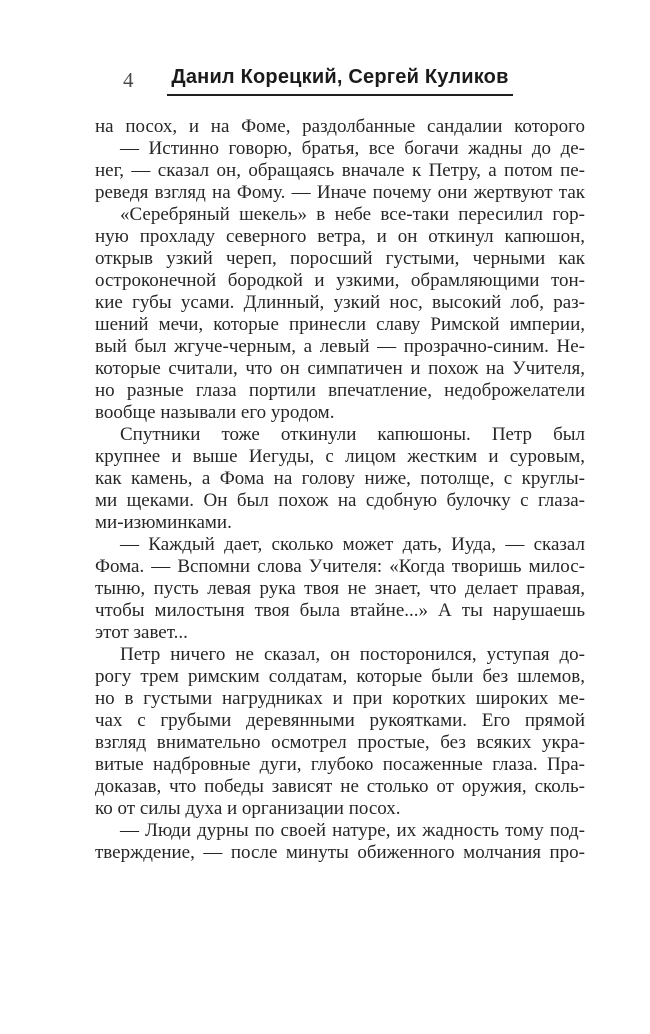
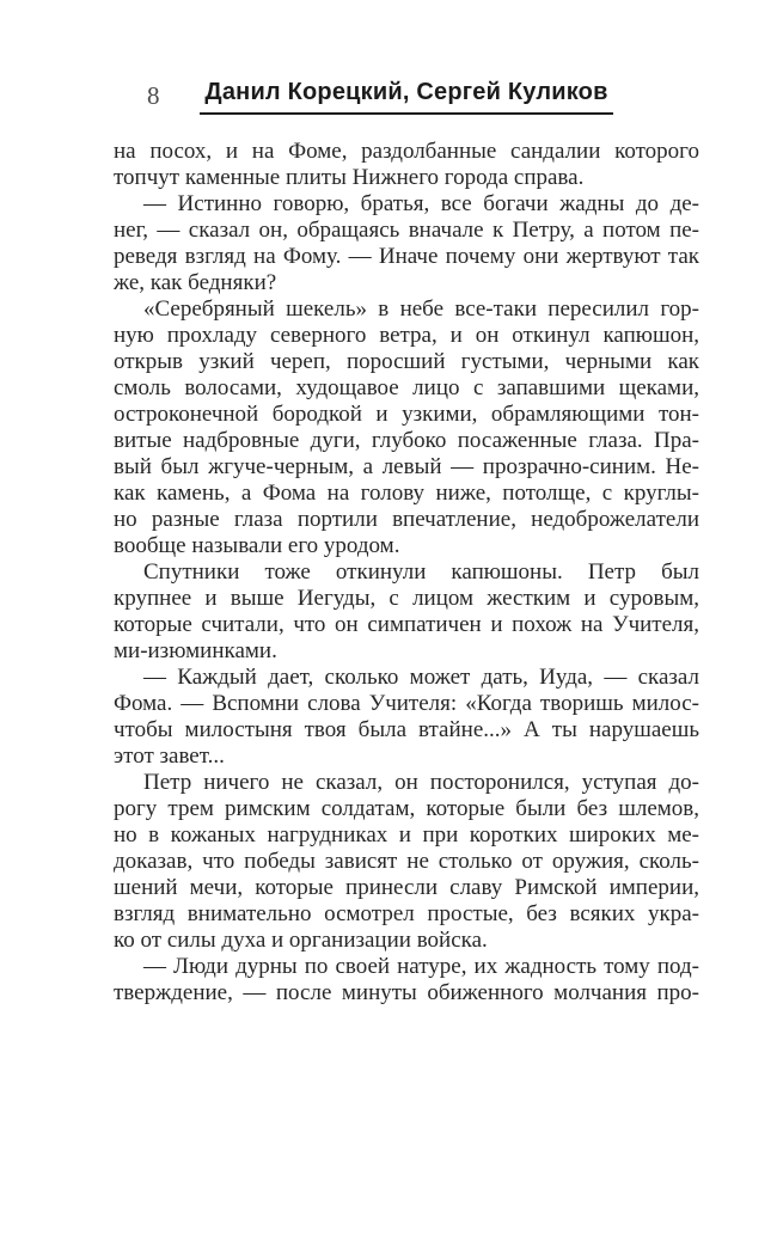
- 4
+ 8
  Данил Корецкий, Сергей Куликов
  на посох, и на Фоме, раздолбанные сандалии которого
+ топчут каменные плиты Нижнего города справа.
  — Истинно говорю, братья, все богачи жадны до де-
  нег, — сказал он, обращаясь вначале к Петру, а потом пе-
  реведя взгляд на Фому. — Иначе почему они жертвуют так
+ же, как бедняки?
  «Серебряный шекель» в небе все-таки пересилил гор-
  ную прохладу северного ветра, и он откинул капюшон,
  открыв узкий череп, поросший густыми, черными как
+ смоль волосами, худощавое лицо с запавшими щеками,
  остроконечной бородкой и узкими, обрамляющими тон-
- кие губы усами. Длинный, узкий нос, высокий лоб, раз-
- шений мечи, которые принесли славу Римской империи,
+ витые надбровные дуги, глубоко посаженные глаза. Пра-
  вый был жгуче-черным, а левый — прозрачно-синим. Не-
- которые считали, что он симпатичен и похож на Учителя,
+ как камень, а Фома на голову ниже, потолще, с круглы-
  но разные глаза портили впечатление, недоброжелатели
  вообще называли его уродом.
  Спутники тоже откинули капюшоны. Петр был
  крупнее и выше Иегуды, с лицом жестким и суровым,
- как камень, а Фома на голову ниже, потолще, с круглы-
+ которые считали, что он симпатичен и похож на Учителя,
- ми щеками. Он был похож на сдобную булочку с глаза-
  ми-изюминками.
  — Каждый дает, сколько может дать, Иуда, — сказал
  Фома. — Вспомни слова Учителя: «Когда творишь милос-
- тыню, пусть левая рука твоя не знает, что делает правая,
  чтобы милостыня твоя была втайне...» А ты нарушаешь
  этот завет...
  Петр ничего не сказал, он посторонился, уступая до-
  рогу трем римским солдатам, которые были без шлемов,
- но в густыми нагрудниках и при коротких широких ме-
+ но в кожаных нагрудниках и при коротких широких ме-
- чах с грубыми деревянными рукоятками. Его прямой
- взгляд внимательно осмотрел простые, без всяких укра-
+ доказав, что победы зависят не столько от оружия, сколь-
- витые надбровные дуги, глубоко посаженные глаза. Пра-
+ шений мечи, которые принесли славу Римской империи,
- доказав, что победы зависят не столько от оружия, сколь-
+ взгляд внимательно осмотрел простые, без всяких укра-
- ко от силы духа и организации посох.
+ ко от силы духа и организации войска.
  — Люди дурны по своей натуре, их жадность тому под-
  тверждение, — после минуты обиженного молчания про-
